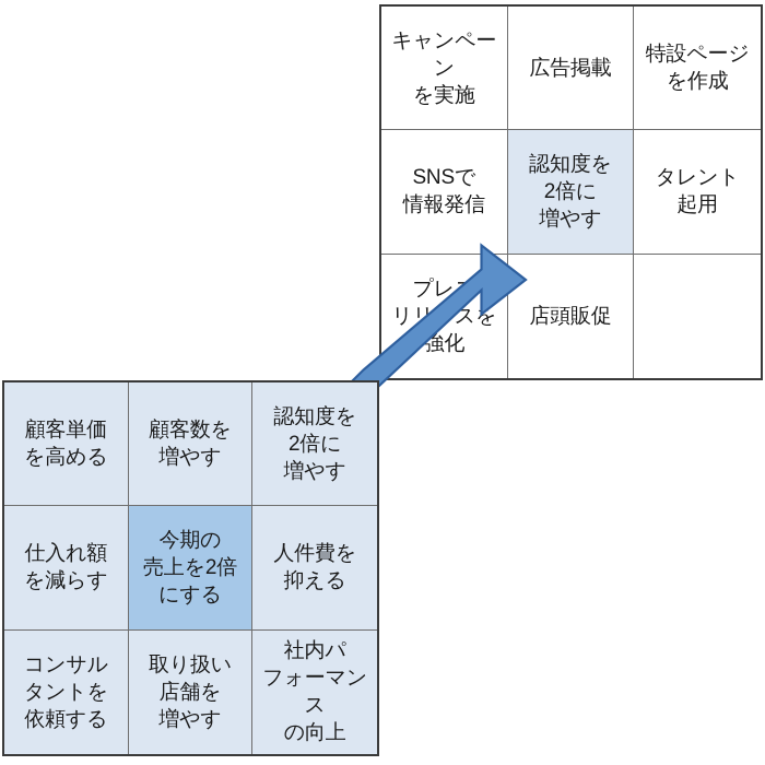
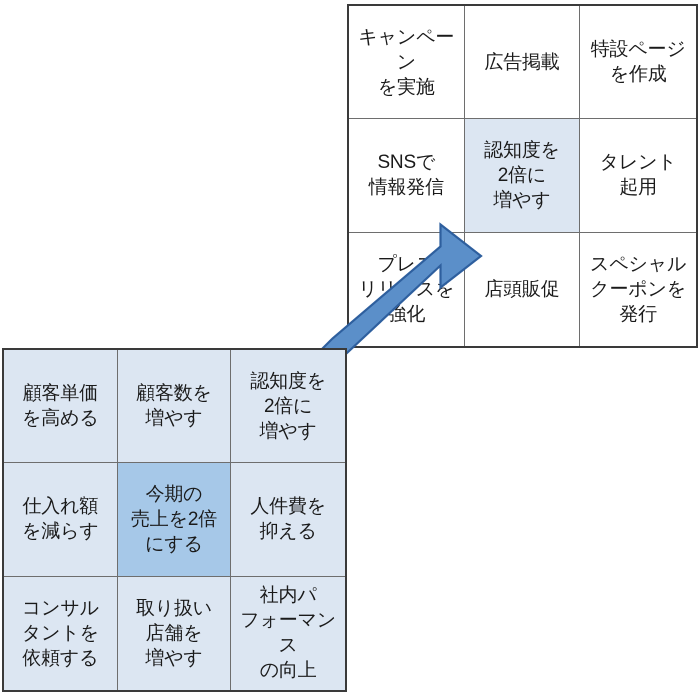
  キャンペーン
  を実施
  広告掲載
  特設ページ
  を作成
  SNSで
  情報発信
  認知度を
  2倍に
  増やす
  タレント
  起用
  リリスを
  強化
  店頭販促
+ スペシャル
+ クーポンを
+ 発行
  顧客単価
  を高める
  顧客数を
  増やす
  認知度を
  2倍に
  増やす
  仕入れ額
  を減らす
  今期の
  売上を2倍
  にする
  人件費を
  抑える
  コンサル
  タントを
  依頼する
  取り扱い
  店舗を
  増やす
  社内パ
  フォーマンス
  の向上
